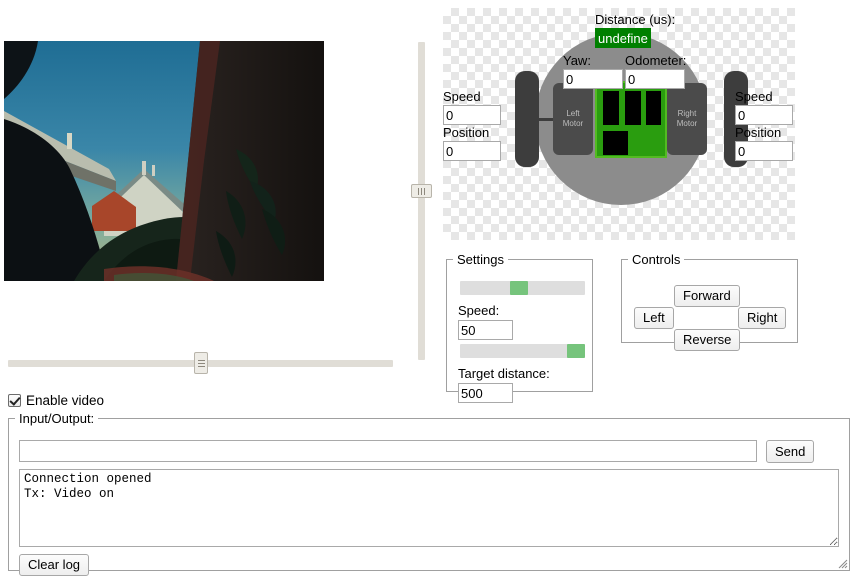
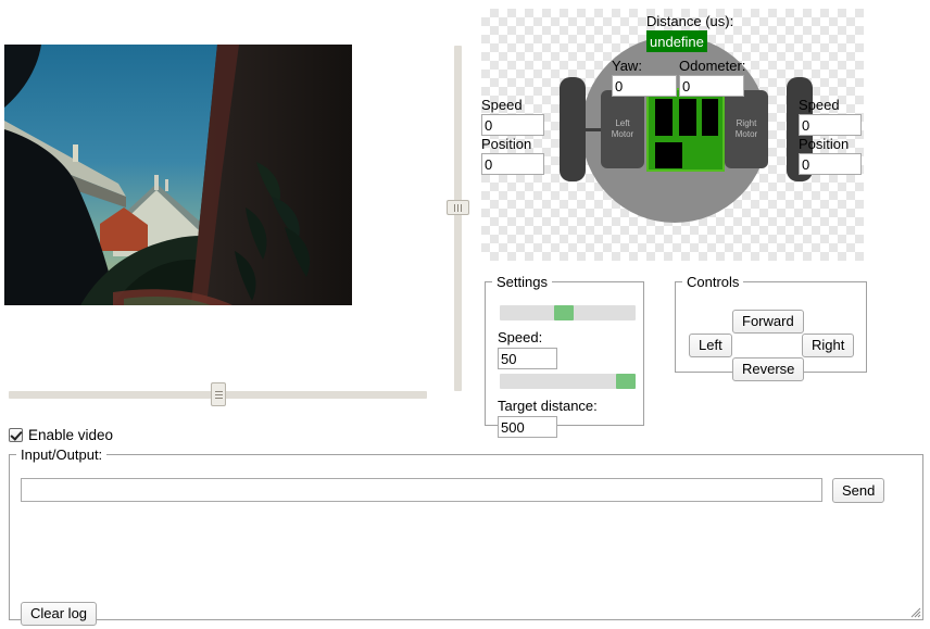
  Left
  Motor
  Right
  Motor
  Distance (us):
  undefine
  Yaw:
  0
  Odometer:
  0
  Speed
  0
  Position
  0
  Speed
  0
  Position
  0
  Settings
  Speed:
  50
  Target distance:
  500
  Controls
  Forward
  Left
  Right
  Reverse
  Enable video
  Input/Output:
  Send
- Connection opened
- Tx: Video on
  Clear log
